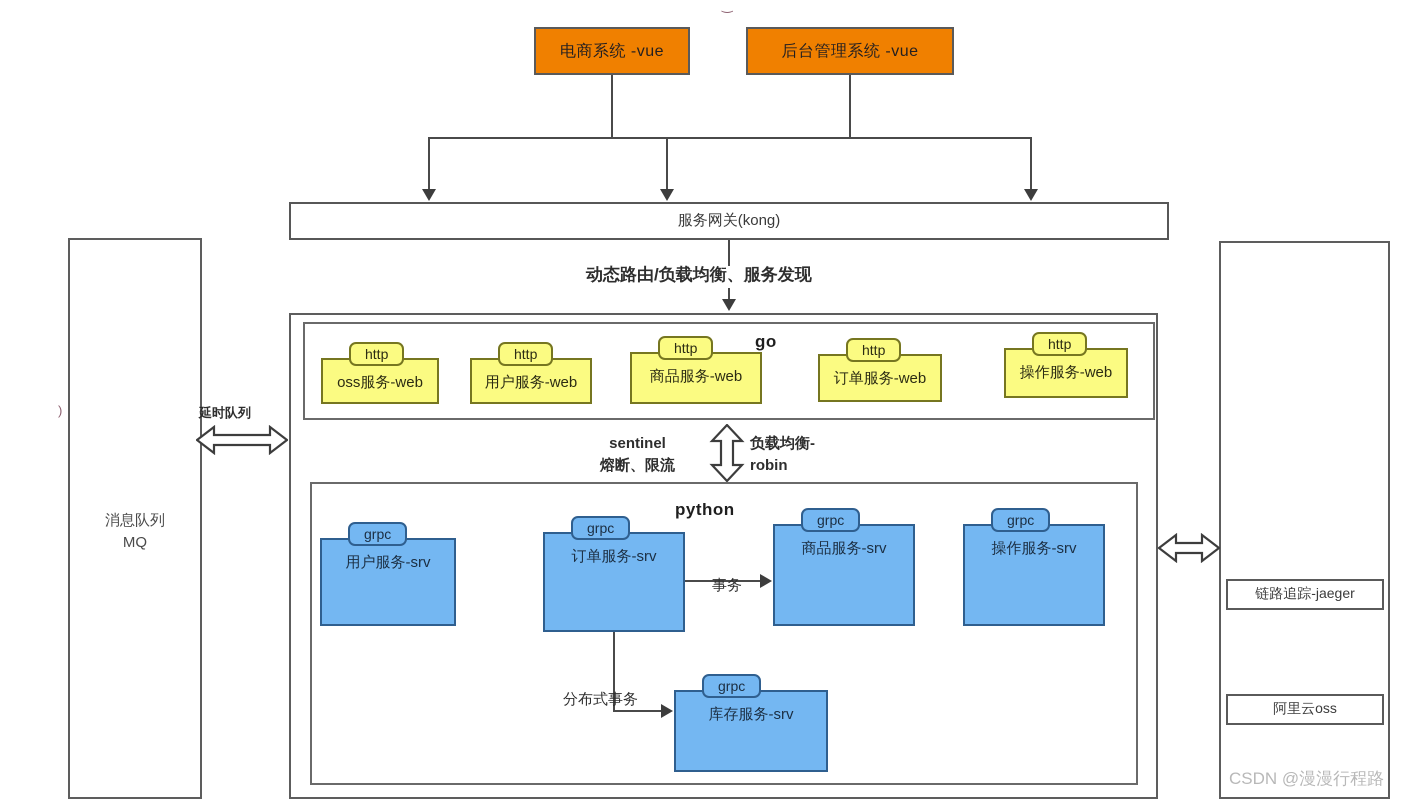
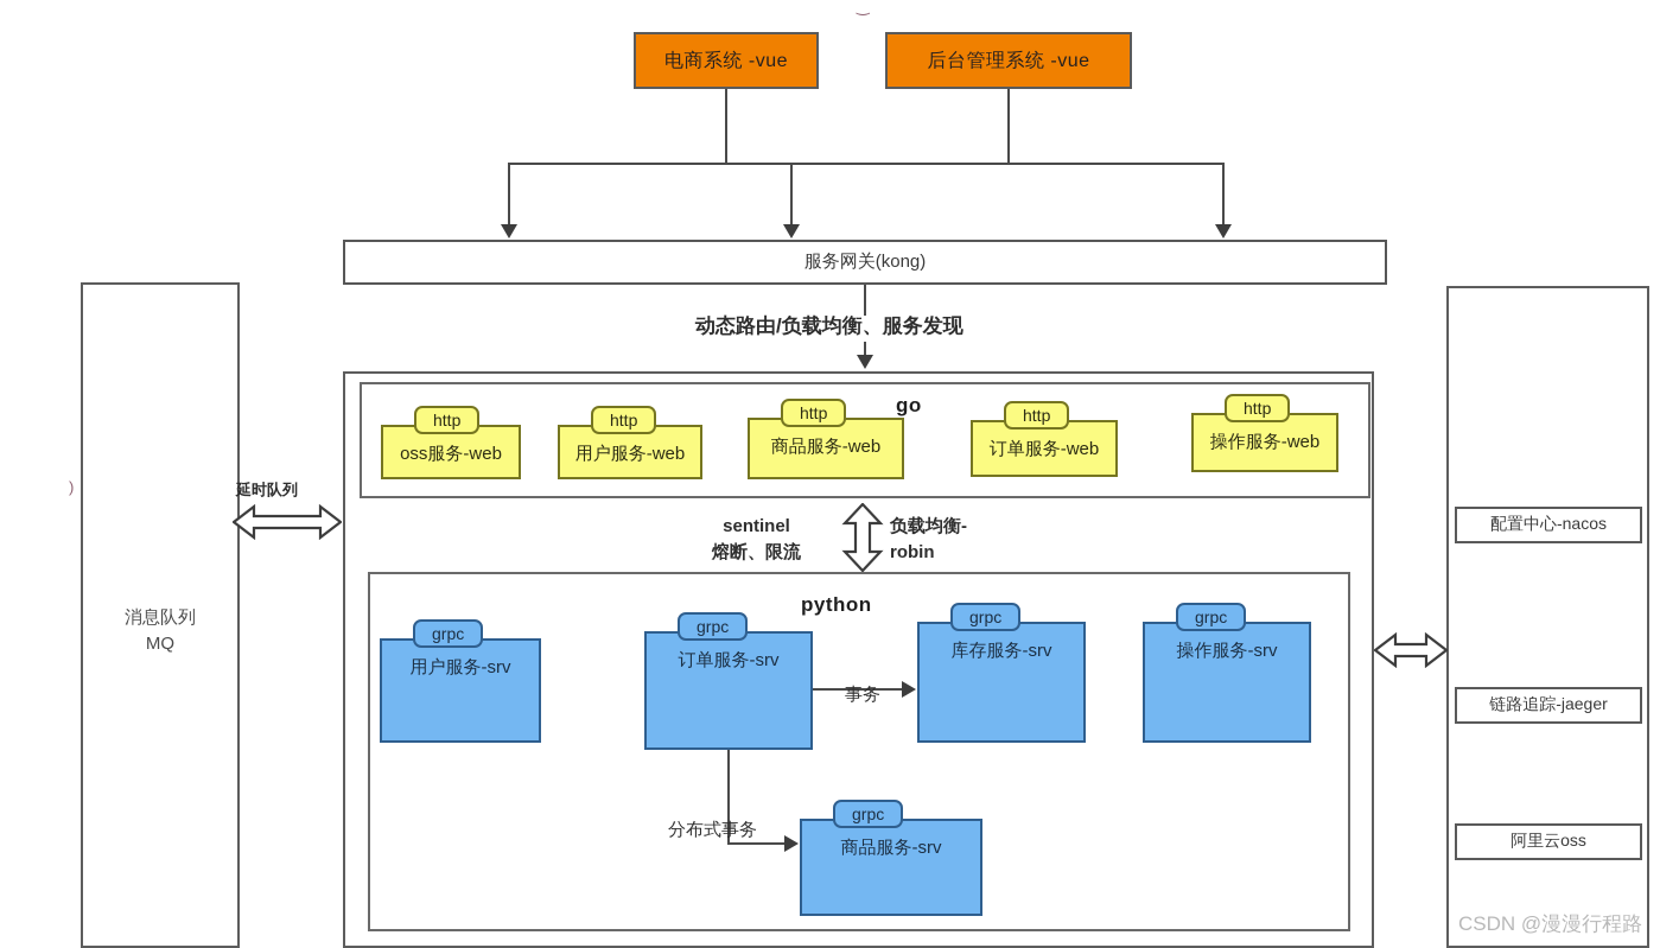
  ‿
  电商系统 -vue
  后台管理系统 -vue
  服务网关(kong)
  动态路由/负载均衡、服务发现
  go
  http
  oss服务-web
  http
  用户服务-web
  http
  商品服务-web
  http
  订单服务-web
  http
  操作服务-web
  sentinel
  熔断、限流
  负载均衡-
  robin
  python
  grpc
  用户服务-srv
  grpc
  订单服务-srv
  grpc
- 商品服务-srv
+ 库存服务-srv
  grpc
  操作服务-srv
  grpc
- 库存服务-srv
+ 商品服务-srv
  事务
  分布式事务
  消息队列
  MQ
  )
  延时队列
+ 配置中心-nacos
  链路追踪-jaeger
  阿里云oss
  CSDN @漫漫行程路
